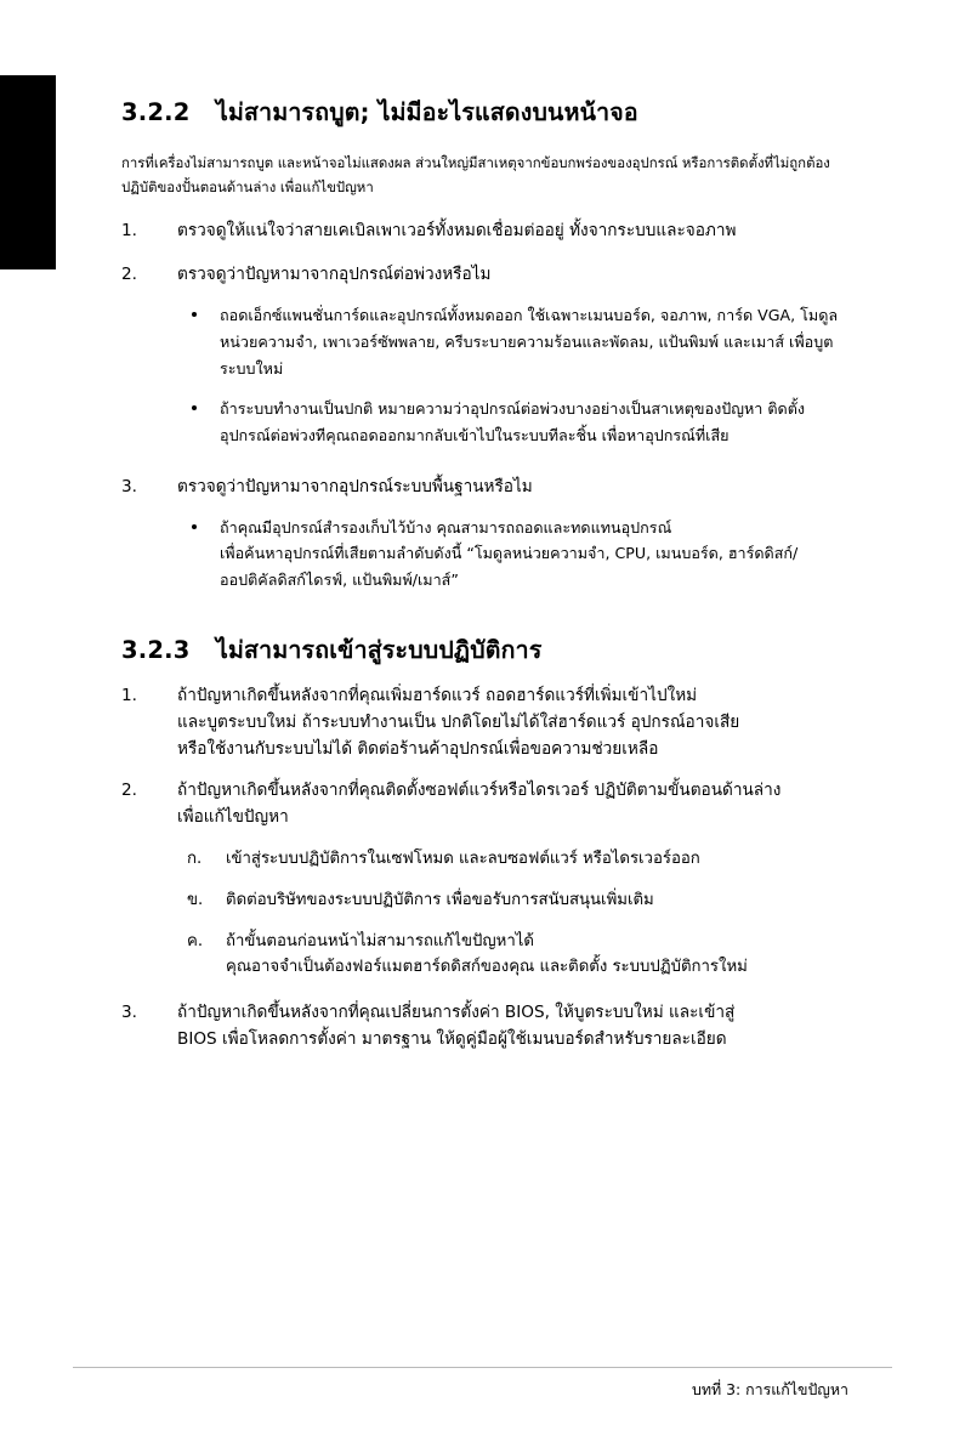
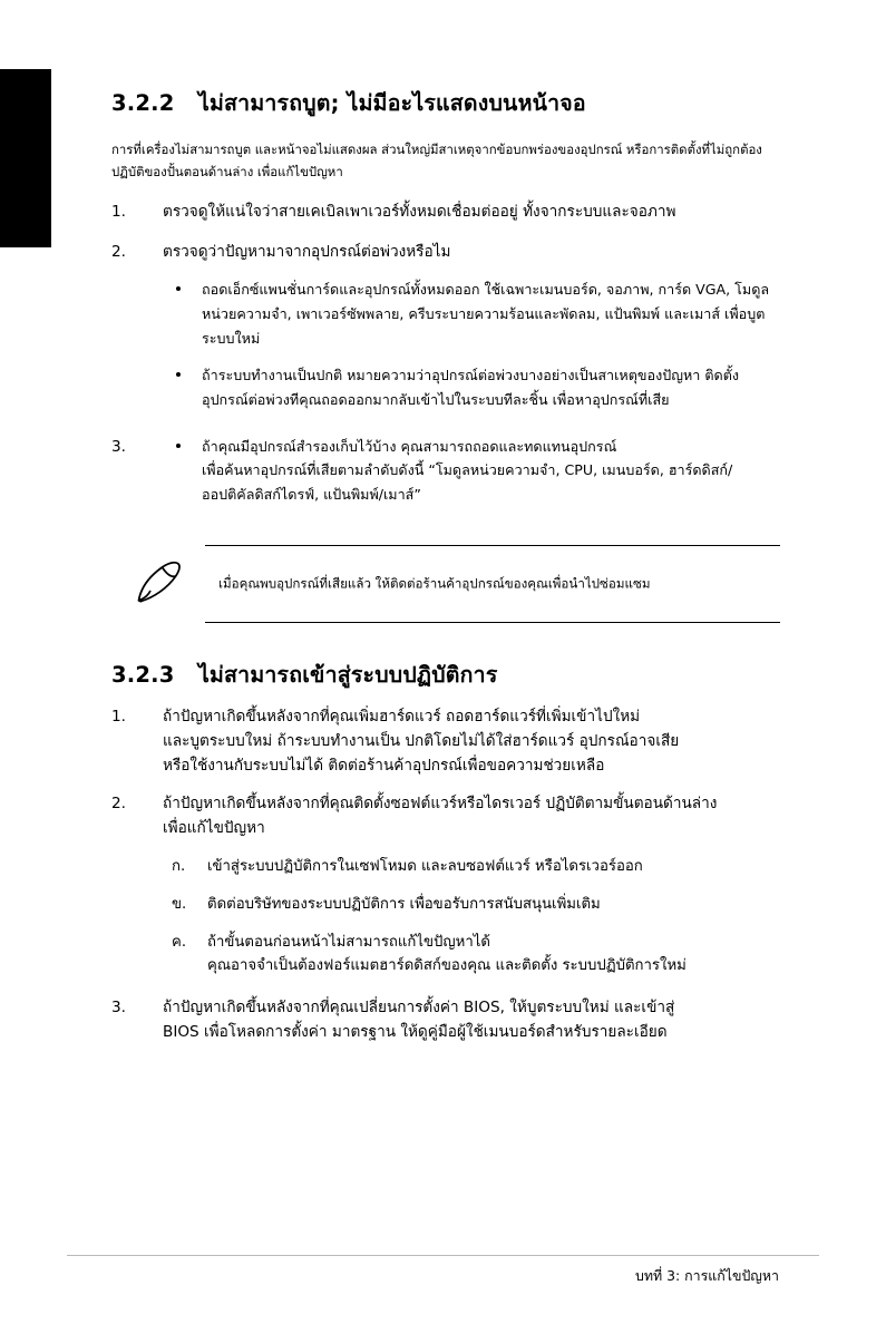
  3.2.2 ไม่สามารถบูต; ไม่มีอะไรแสดงบนหน้าจอ
  การที่เครื่องไม่สามารถบูต และหน้าจอไม่แสดงผล ส่วนใหญ่มีสาเหตุจากข้อบกพร่องของอุปกรณ์ หรือการติดตั้งที่ไม่ถูกต้อง ปฏิบัติของปั้นตอนด้านล่าง เพื่อแก้ไขปัญหา
  1.
  ตรวจดูให้แน่ใจว่าสายเคเบิลเพาเวอร์ทั้งหมดเชื่อมต่ออยู่ ทั้งจากระบบและจอภาพ
  2.
  ตรวจดูว่าปัญหามาจากอุปกรณ์ต่อพ่วงหรือไม
  ถอดเอ็กซ์แพนชั่นการ์ดและอุปกรณ์ทั้งหมดออก ใช้เฉพาะเมนบอร์ด, จอภาพ, การ์ด VGA, โมดูลหน่วยความจำ, เพาเวอร์ซัพพลาย, ครีบระบายความร้อนและพัดลม, แป้นพิมพ์ และเมาส์ เพื่อบูตระบบใหม่
  ถ้าระบบทำงานเป็นปกติ หมายความว่าอุปกรณ์ต่อพ่วงบางอย่างเป็นสาเหตุของปัญหา ติดตั้งอุปกรณ์ต่อพ่วงทีคุณถอดออกมากลับเข้าไปในระบบทีละชิ้น เพื่อหาอุปกรณ์ที่เสีย
  3.
- ตรวจดูว่าปัญหามาจากอุปกรณ์ระบบพื้นฐานหรือไม
  ถ้าคุณมีอุปกรณ์สำรองเก็บไว้บ้าง คุณสามารถถอดและทดแทนอุปกรณ์
  เพื่อค้นหาอุปกรณ์ที่เสียตามลำดับดังนี้ “โมดูลหน่วยความจำ, CPU, เมนบอร์ด, ฮาร์ดดิสก์/ออปติคัลดิสก์ไดรฟ์, แป้นพิมพ์/เมาส์”
+ เมื่อคุณพบอุปกรณ์ที่เสียแล้ว ให้ติดต่อร้านค้าอุปกรณ์ของคุณเพื่อนำไปซ่อมแซม
  3.2.3 ไม่สามารถเข้าสู่ระบบปฏิบัติการ
  1.
  ถ้าปัญหาเกิดขึ้นหลังจากที่คุณเพิ่มฮาร์ดแวร์ ถอดฮาร์ดแวร์ที่เพิ่มเข้าไปใหม่
  และบูตระบบใหม่ ถ้าระบบทำงานเป็น ปกติโดยไม่ได้ใส่ฮาร์ดแวร์ อุปกรณ์อาจเสีย
  หรือใช้งานกับระบบไม่ได้ ติดต่อร้านค้าอุปกรณ์เพื่อขอความช่วยเหลือ
  2.
  ถ้าปัญหาเกิดขึ้นหลังจากที่คุณติดตั้งซอฟต์แวร์หรือไดรเวอร์ ปฏิบัติตามขั้นตอนด้านล่าง
  เพื่อแก้ไขปัญหา
  ก.
  เข้าสู่ระบบปฏิบัติการในเซฟโหมด และลบซอฟต์แวร์ หรือไดรเวอร์ออก
  ข.
  ติดต่อบริษัทของระบบปฏิบัติการ เพื่อขอรับการสนับสนุนเพิ่มเติม
  ค.
  ถ้าขั้นตอนก่อนหน้าไม่สามารถแก้ไขปัญหาได้
  คุณอาจจำเป็นต้องฟอร์แมตฮาร์ดดิสก์ของคุณ และติดตั้ง ระบบปฏิบัติการใหม่
  3.
  ถ้าปัญหาเกิดขึ้นหลังจากที่คุณเปลี่ยนการตั้งค่า BIOS, ให้บูตระบบใหม่ และเข้าสู่
  BIOS เพื่อโหลดการตั้งค่า มาตรฐาน ให้ดูคู่มือผู้ใช้เมนบอร์ดสำหรับรายละเอียด
  บทที่ 3: การแก้ไขปัญหา
